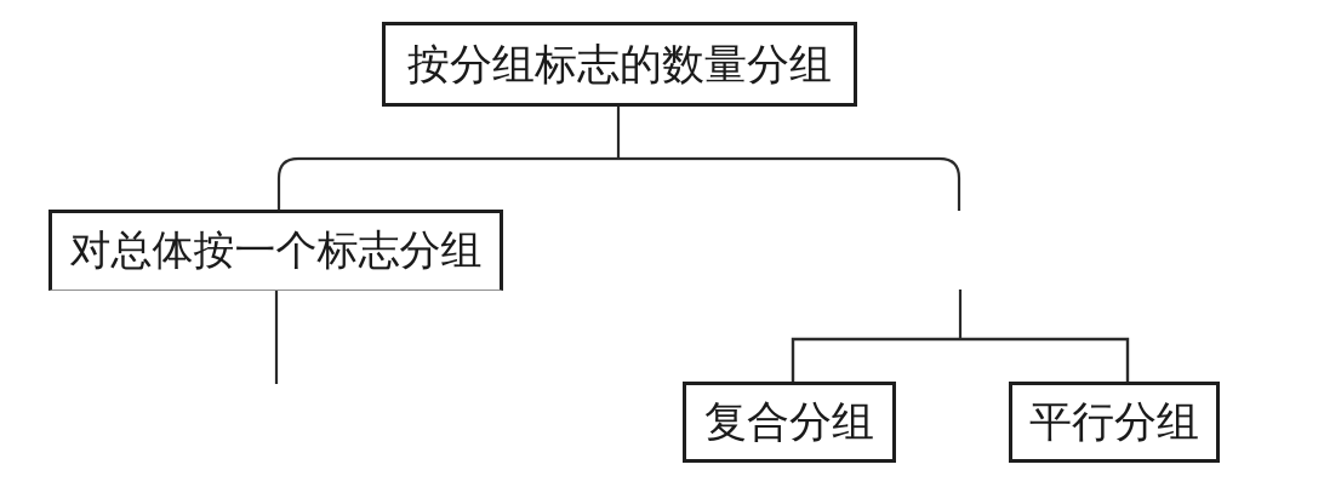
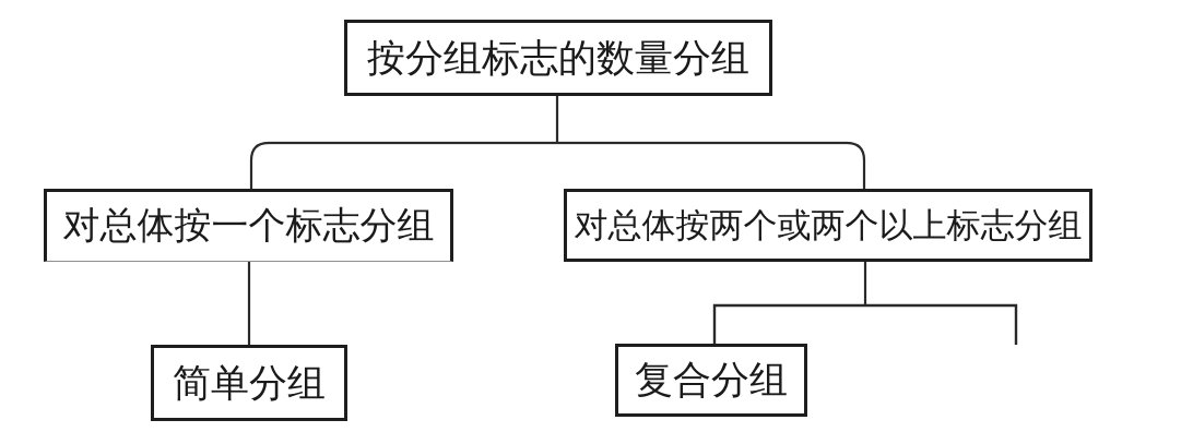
  按分组标志的数量分组
  对总体按一个标志分组
+ 对总体按两个或两个以上标志分组
+ 简单分组
  复合分组
- 平行分组
